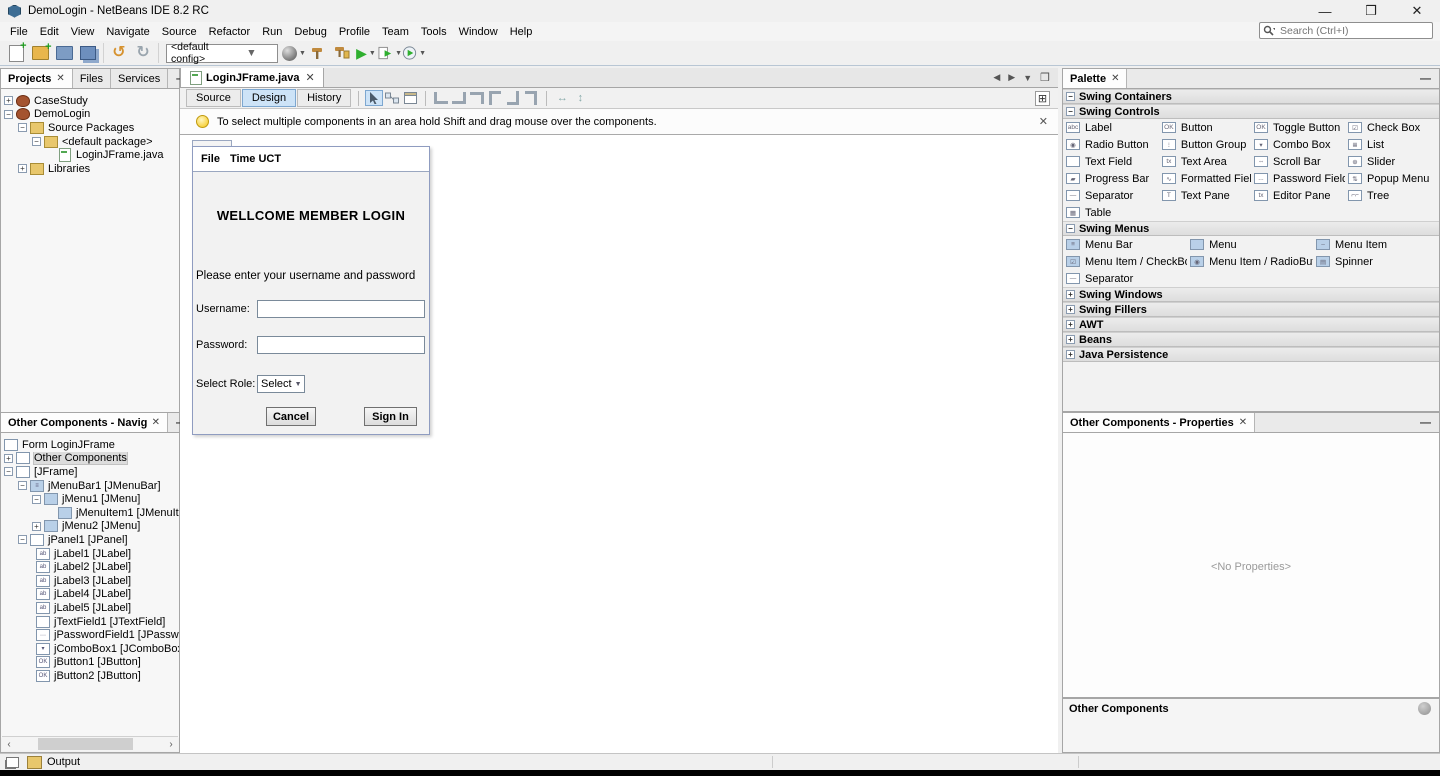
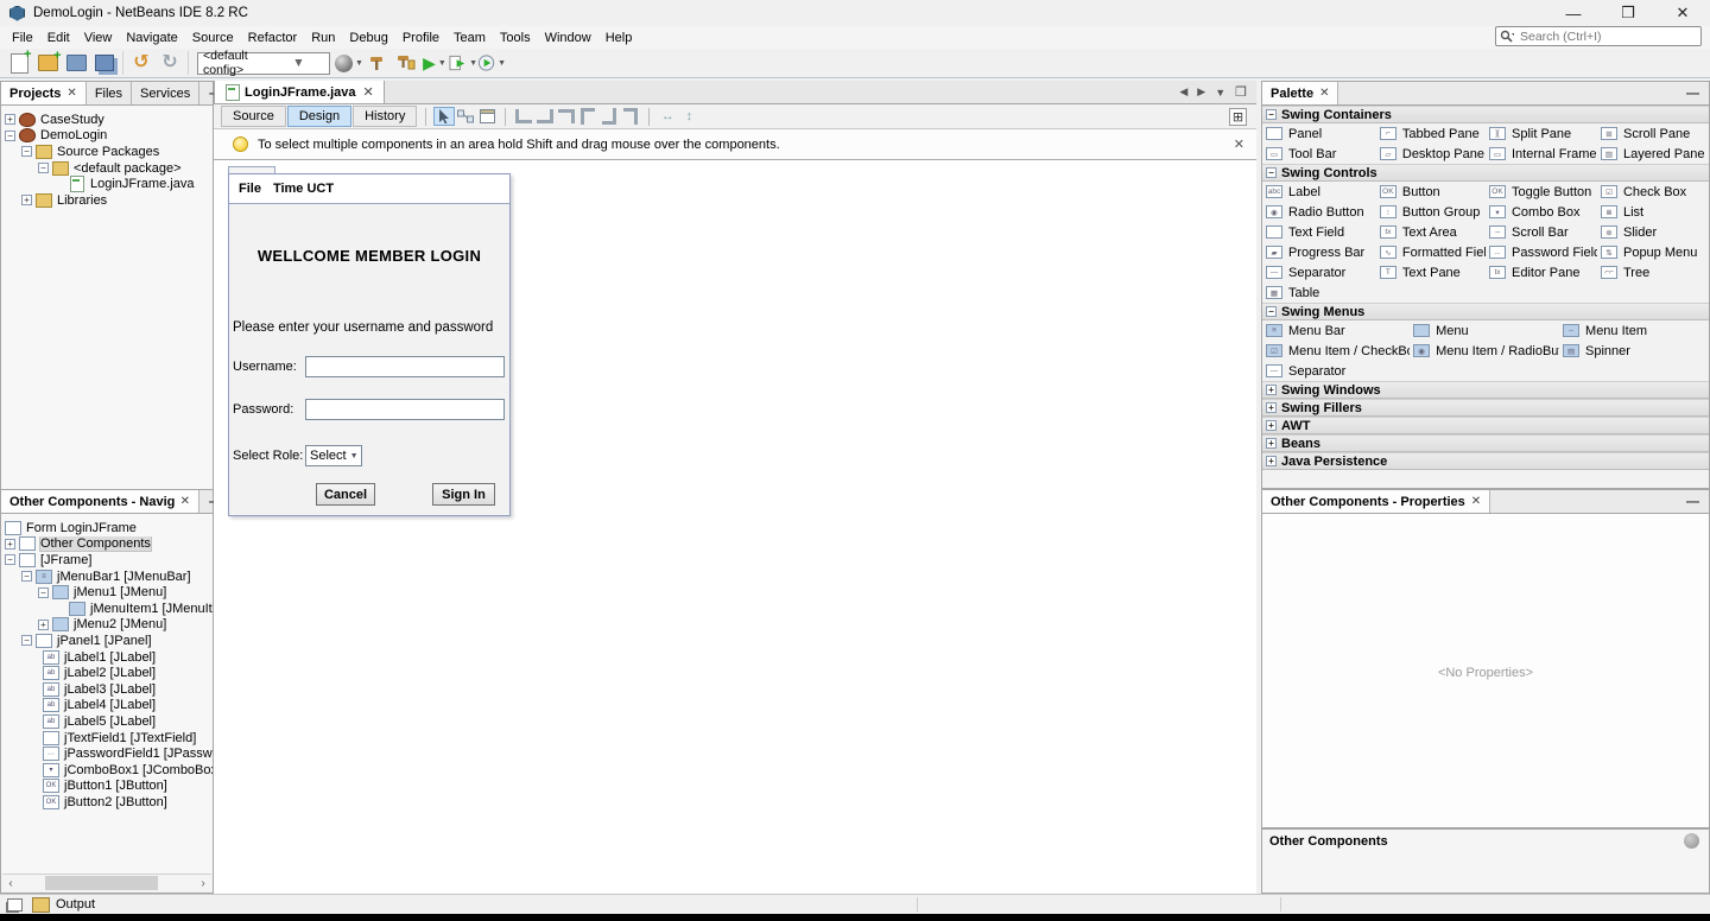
  DemoLogin - NetBeans IDE 8.2 RC
  —
  ❒
  ✕
  File
  Edit
  View
  Navigate
  Source
  Refactor
  Run
  Debug
  Profile
  Team
  Tools
  Window
  Help
  Search (Ctrl+I)
  ↺
  ↻
  <default config>
  ▼
  ▶
  Projects
  ✕
  Files
  Services
  +
  CaseStudy
  −
  DemoLogin
  −
  Source Packages
  −
  <default package>
  LoginJFrame.java
  +
  Libraries
  Other Components - Navig
  ✕
  Form LoginJFrame
  +
  Other Components
  −
  [JFrame]
  −
  jMenuBar1 [JMenuBar]
  −
  jMenu1 [JMenu]
  jMenuItem1 [JMenuIt
  +
  jMenu2 [JMenu]
  −
  jPanel1 [JPanel]
  jLabel1 [JLabel]
  jLabel2 [JLabel]
  jLabel3 [JLabel]
  jLabel4 [JLabel]
  jLabel5 [JLabel]
  jTextField1 [JTextField]
  jPasswordField1 [JPassw
  jComboBox1 [JComboBo
  jButton1 [JButton]
  jButton2 [JButton]
  ‹
  ›
  LoginJFrame.java
  ✕
  ◀
  ▶
  ▼
  ❒
  Source
  Design
  History
  ↔
  ↕
  ⊞
  To select multiple components in an area hold Shift and drag mouse over the components.
  ✕
  File
  Time UCT
  WELLCOME MEMBER LOGIN
  Please enter your username and password
  Username:
  Password:
  Select Role:
  Select
  Cancel
  Sign In
  Palette
  ✕
  —
  −
  Swing Containers
+ Panel
+ Tabbed Pane
+ Split Pane
+ Scroll Pane
+ Tool Bar
+ Desktop Pane
+ Internal Frame
+ Layered Pane
  −
  Swing Controls
  Label
  Button
  Toggle Button
  Check Box
  Radio Button
  Button Group
  Combo Box
  List
  Text Field
  Text Area
  Scroll Bar
  Slider
  Progress Bar
  Formatted Fiel
  Password Fiel
  Popup Menu
  Separator
  Text Pane
  Editor Pane
  Tree
  Table
  −
  Swing Menus
  Menu Bar
  Menu
  Menu Item
  Menu Item / CheckB
  Menu Item / RadioBu
  Spinner
  Separator
  +
  Swing Windows
  +
  Swing Fillers
  +
  AWT
  +
  Beans
  +
  Java Persistence
  Other Components - Properties
  ✕
  —
  <No Properties>
  Other Components
  Output
